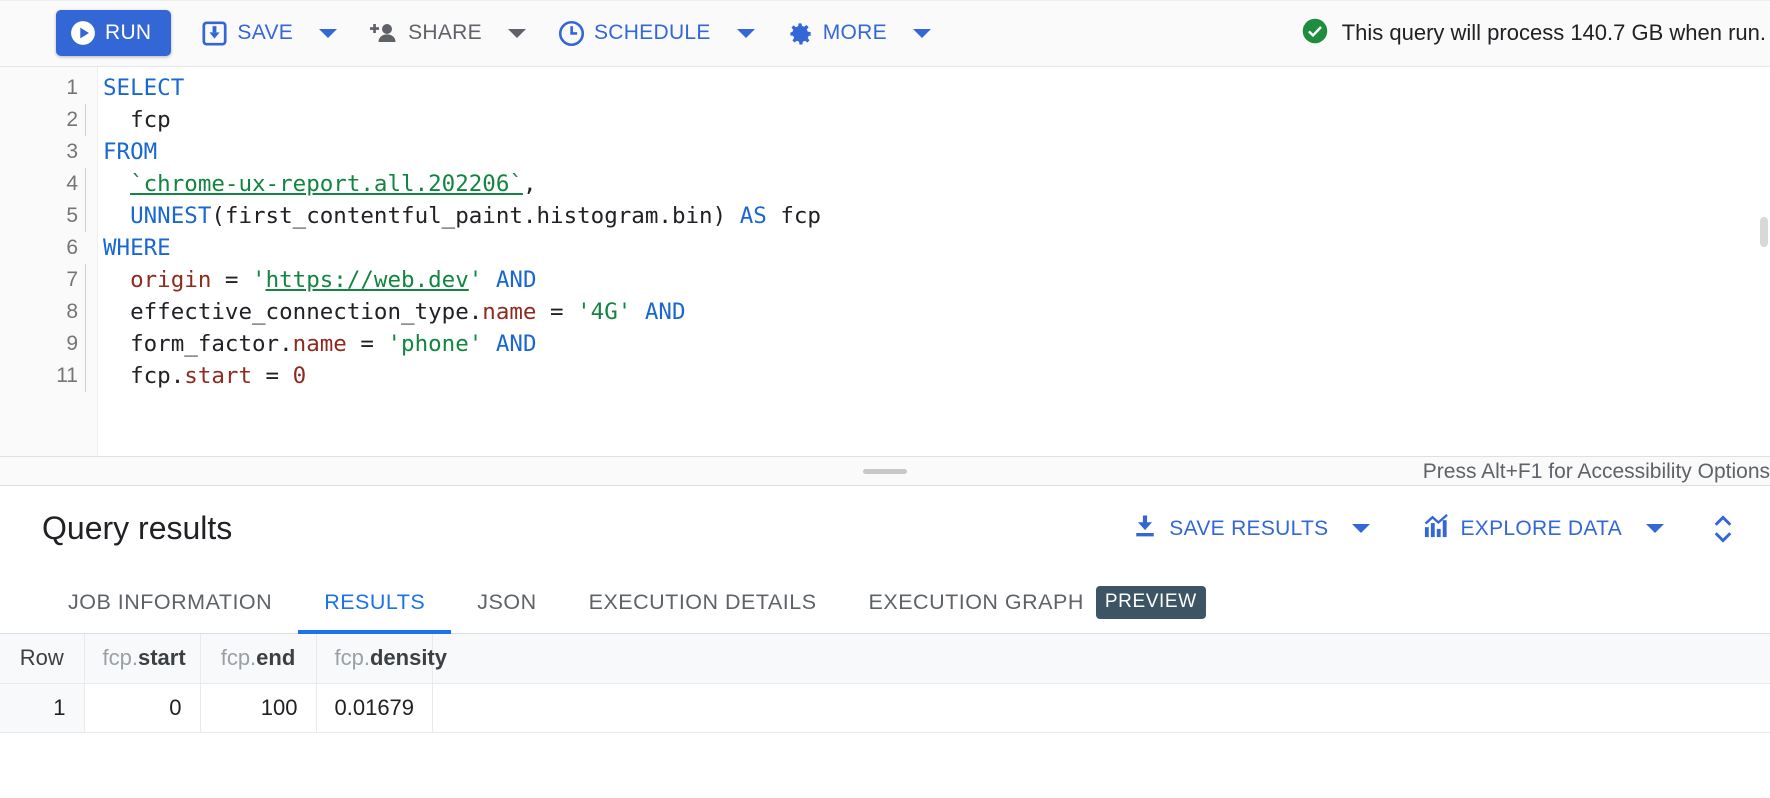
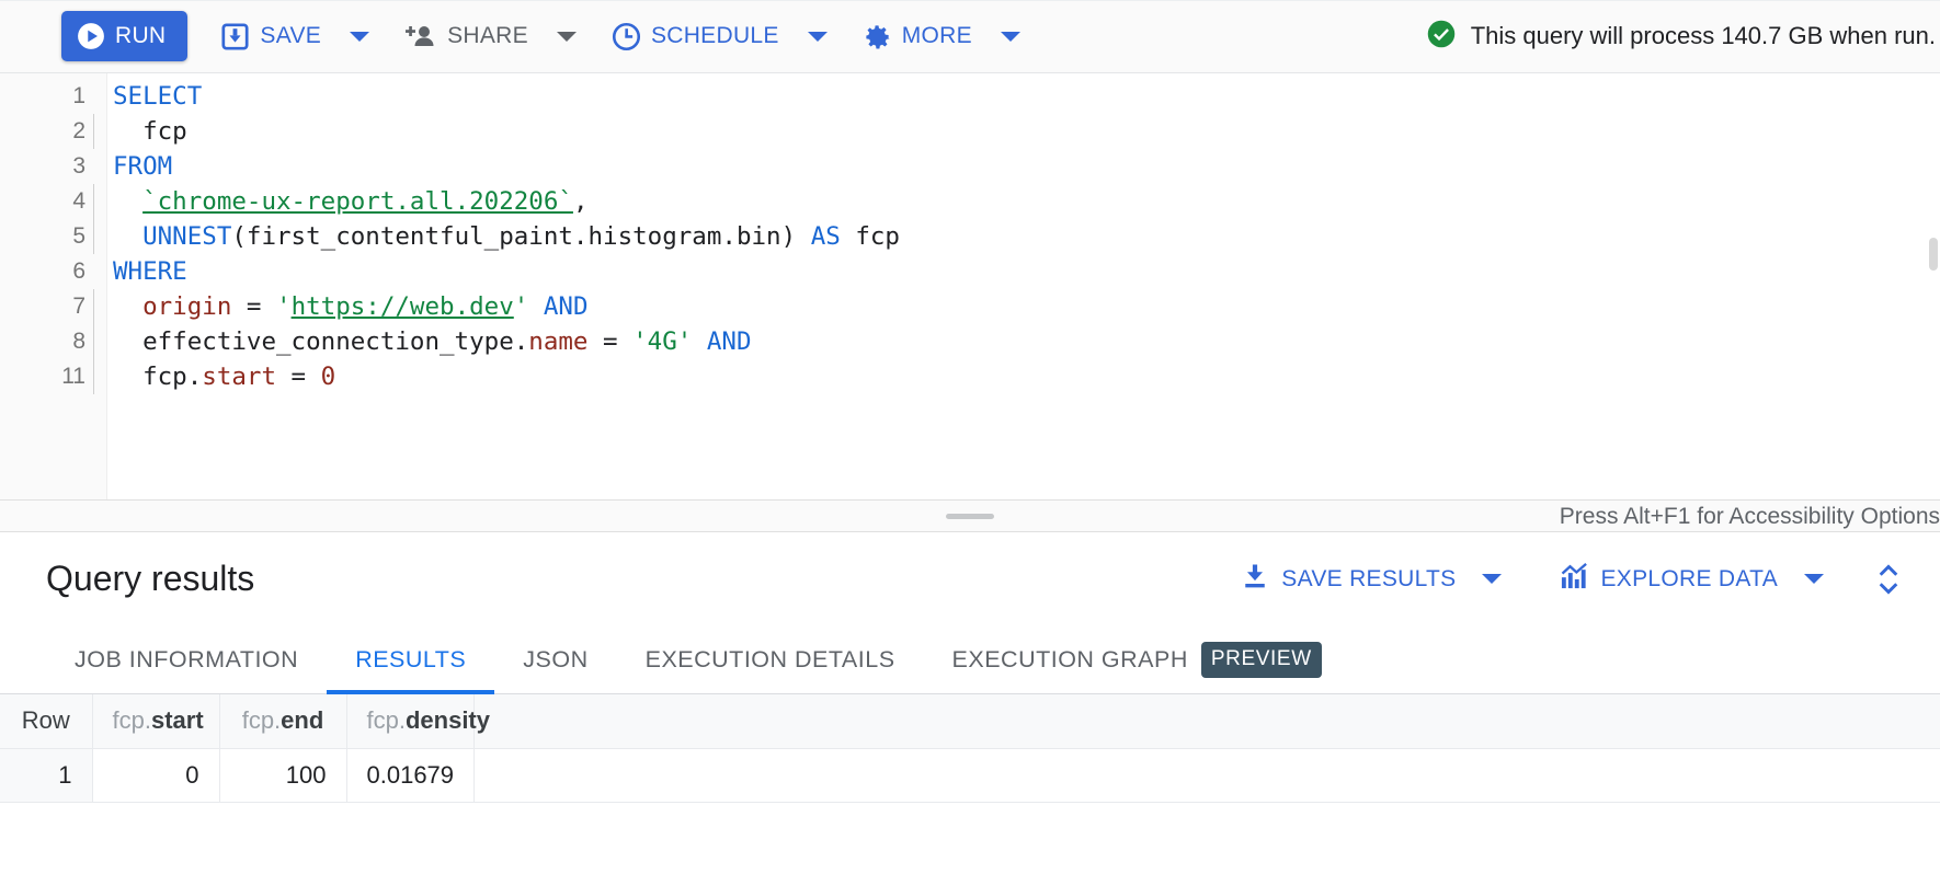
  RUN
  SAVE
  SHARE
  SCHEDULE
  MORE
  This query will process 140.7 GB when run.
  1
  SELECT
  2
  fcp
  3
  FROM
  4
  `chrome-ux-report.all.202206`,
  5
  UNNEST(first_contentful_paint.histogram.bin) AS fcp
  6
  WHERE
  7
  origin = 'https://web.dev' AND
  8
  effective_connection_type.name = '4G' AND
- 9
- form_factor.name = 'phone' AND
  11
  fcp.start = 0
  Press Alt+F1 for Accessibility Options
  Query results
  SAVE RESULTS
  EXPLORE DATA
  JOB INFORMATION
  RESULTS
  JSON
  EXECUTION DETAILS
  EXECUTION GRAPH
  PREVIEW
  Row	fcp.start	fcp.end	fcp.density
  1	0	100	0.01679
